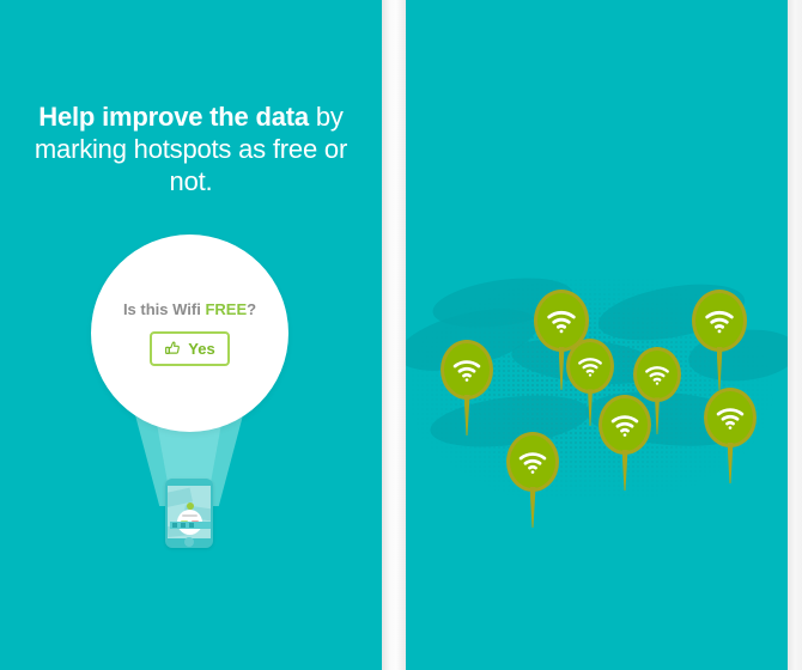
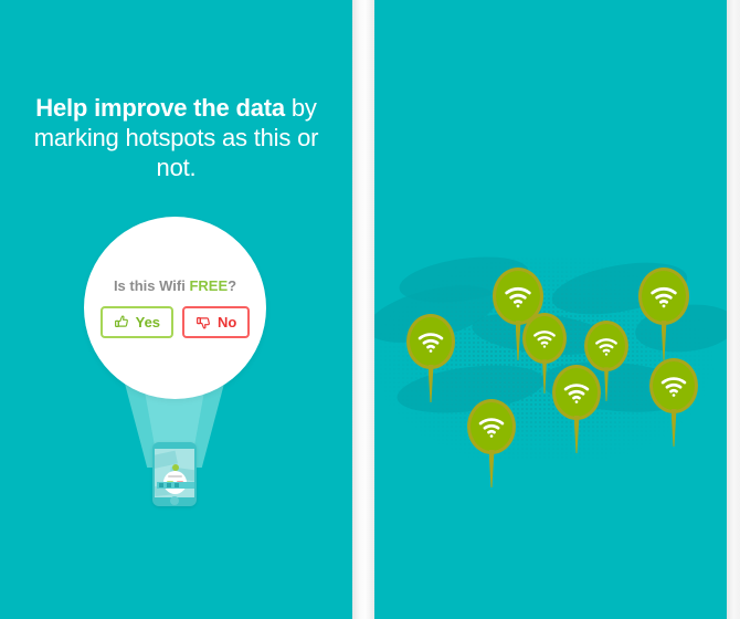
- Help improve the data by marking hotspots as free or not.
+ Help improve the data by marking hotspots as this or not.
  Is this Wifi FREE?
  Yes
+ No
